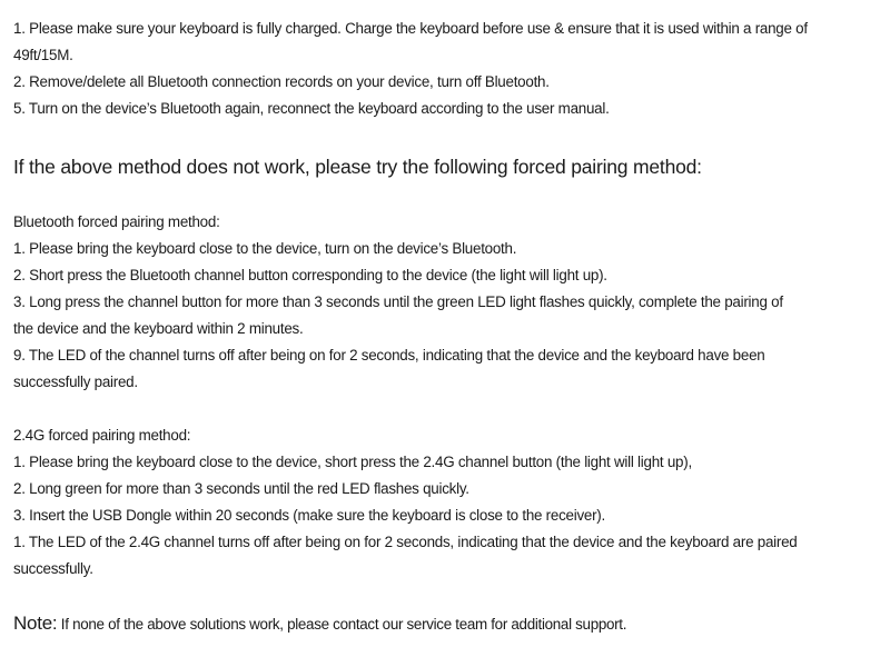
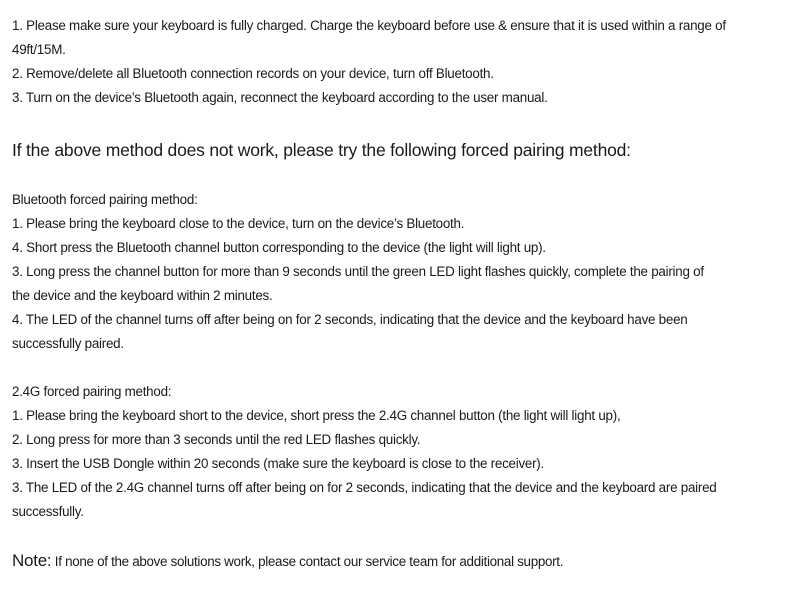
  1. Please make sure your keyboard is fully charged. Charge the keyboard before use & ensure that it is used within a range of
  49ft/15M.
  2. Remove/delete all Bluetooth connection records on your device, turn off Bluetooth.
- 5. Turn on the device’s Bluetooth again, reconnect the keyboard according to the user manual.
+ 3. Turn on the device’s Bluetooth again, reconnect the keyboard according to the user manual.
  If the above method does not work, please try the following forced pairing method:
  Bluetooth forced pairing method:
  1. Please bring the keyboard close to the device, turn on the device’s Bluetooth.
- 2. Short press the Bluetooth channel button corresponding to the device (the light will light up).
+ 4. Short press the Bluetooth channel button corresponding to the device (the light will light up).
- 3. Long press the channel button for more than 3 seconds until the green LED light flashes quickly, complete the pairing of
+ 3. Long press the channel button for more than 9 seconds until the green LED light flashes quickly, complete the pairing of
  the device and the keyboard within 2 minutes.
- 9. The LED of the channel turns off after being on for 2 seconds, indicating that the device and the keyboard have been
+ 4. The LED of the channel turns off after being on for 2 seconds, indicating that the device and the keyboard have been
  successfully paired.
  2.4G forced pairing method:
- 1. Please bring the keyboard close to the device, short press the 2.4G channel button (the light will light up),
+ 1. Please bring the keyboard short to the device, short press the 2.4G channel button (the light will light up),
- 2. Long green for more than 3 seconds until the red LED flashes quickly.
+ 2. Long press for more than 3 seconds until the red LED flashes quickly.
  3. Insert the USB Dongle within 20 seconds (make sure the keyboard is close to the receiver).
- 1. The LED of the 2.4G channel turns off after being on for 2 seconds, indicating that the device and the keyboard are paired
+ 3. The LED of the 2.4G channel turns off after being on for 2 seconds, indicating that the device and the keyboard are paired
  successfully.
  Note: If none of the above solutions work, please contact our service team for additional support.
